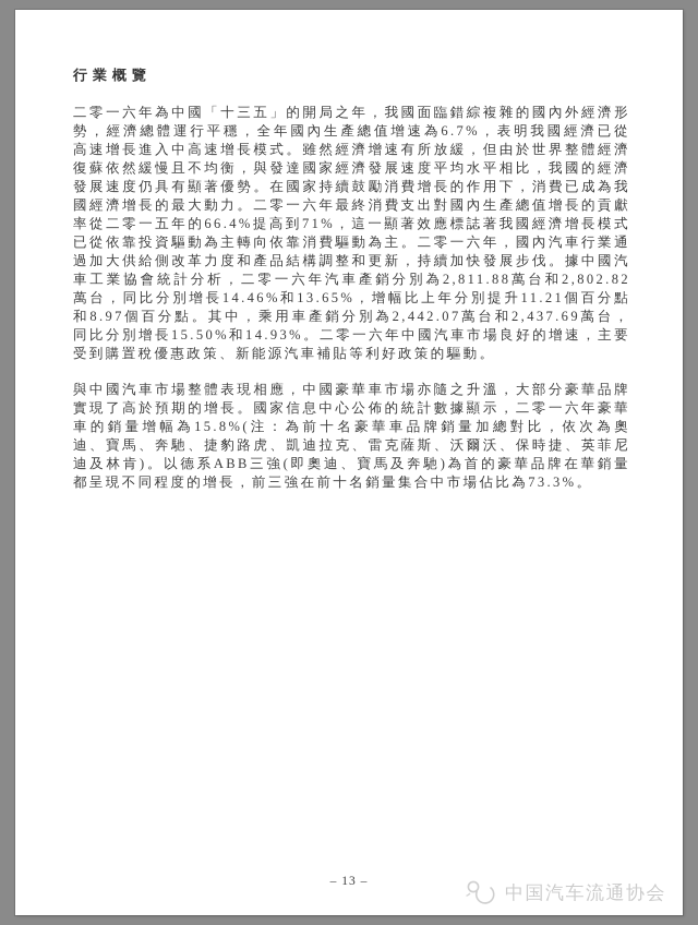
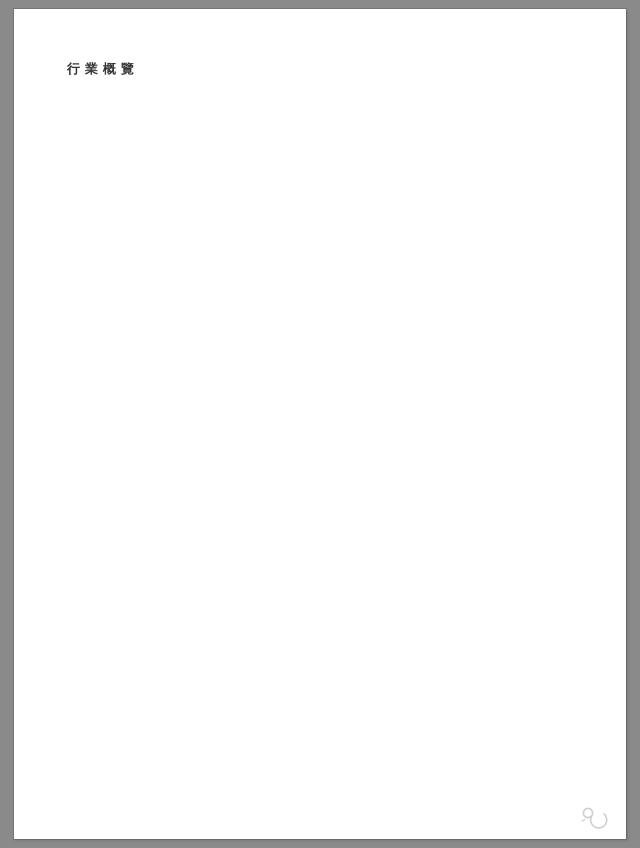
  行業概覽
- 二零一六年為中國「十三五」的開局之年，我國面臨錯綜複雜的國內外經濟形勢，經濟總體運行平穩，全年國內生產總值增速為6.7%，表明我國經濟已從高速增長進入中高速增長模式。雖然經濟增速有所放緩，但由於世界整體經濟復蘇依然緩慢且不均衡，與發達國家經濟發展速度平均水平相比，我國的經濟發展速度仍具有顯著優勢。在國家持續鼓勵消費增長的作用下，消費已成為我國經濟增長的最大動力。二零一六年最終消費支出對國內生產總值增長的貢獻率從二零一五年的66.4%提高到71%，這一顯著效應標誌著我國經濟增長模式已從依靠投資驅動為主轉向依靠消費驅動為主。二零一六年，國內汽車行業通過加大供給側改革力度和產品結構調整和更新，持續加快發展步伐。據中國汽車工業協會統計分析，二零一六年汽車產銷分別為2,811.88萬台和2,802.82萬台，同比分別增長14.46%和13.65%，增幅比上年分別提升11.21個百分點和8.97個百分點。其中，乘用車產銷分別為2,442.07萬台和2,437.69萬台，同比分別增長15.50%和14.93%。二零一六年中國汽車市場良好的增速，主要受到購置稅優惠政策、新能源汽車補貼等利好政策的驅動。
- 與中國汽車市場整體表現相應，中國豪華車市場亦隨之升溫，大部分豪華品牌實現了高於預期的增長。國家信息中心公佈的統計數據顯示，二零一六年豪華車的銷量增幅為15.8%(注：為前十名豪華車品牌銷量加總對比，依次為奧迪、寶馬、奔馳、捷豹路虎、凱迪拉克、雷克薩斯、沃爾沃、保時捷、英菲尼迪及林肯)。以德系ABB三強(即奧迪、寶馬及奔馳)為首的豪華品牌在華銷量都呈現不同程度的增長，前三強在前十名銷量集合中市場佔比為73.3%。
- – 13 –
- 中国汽车流通协会
